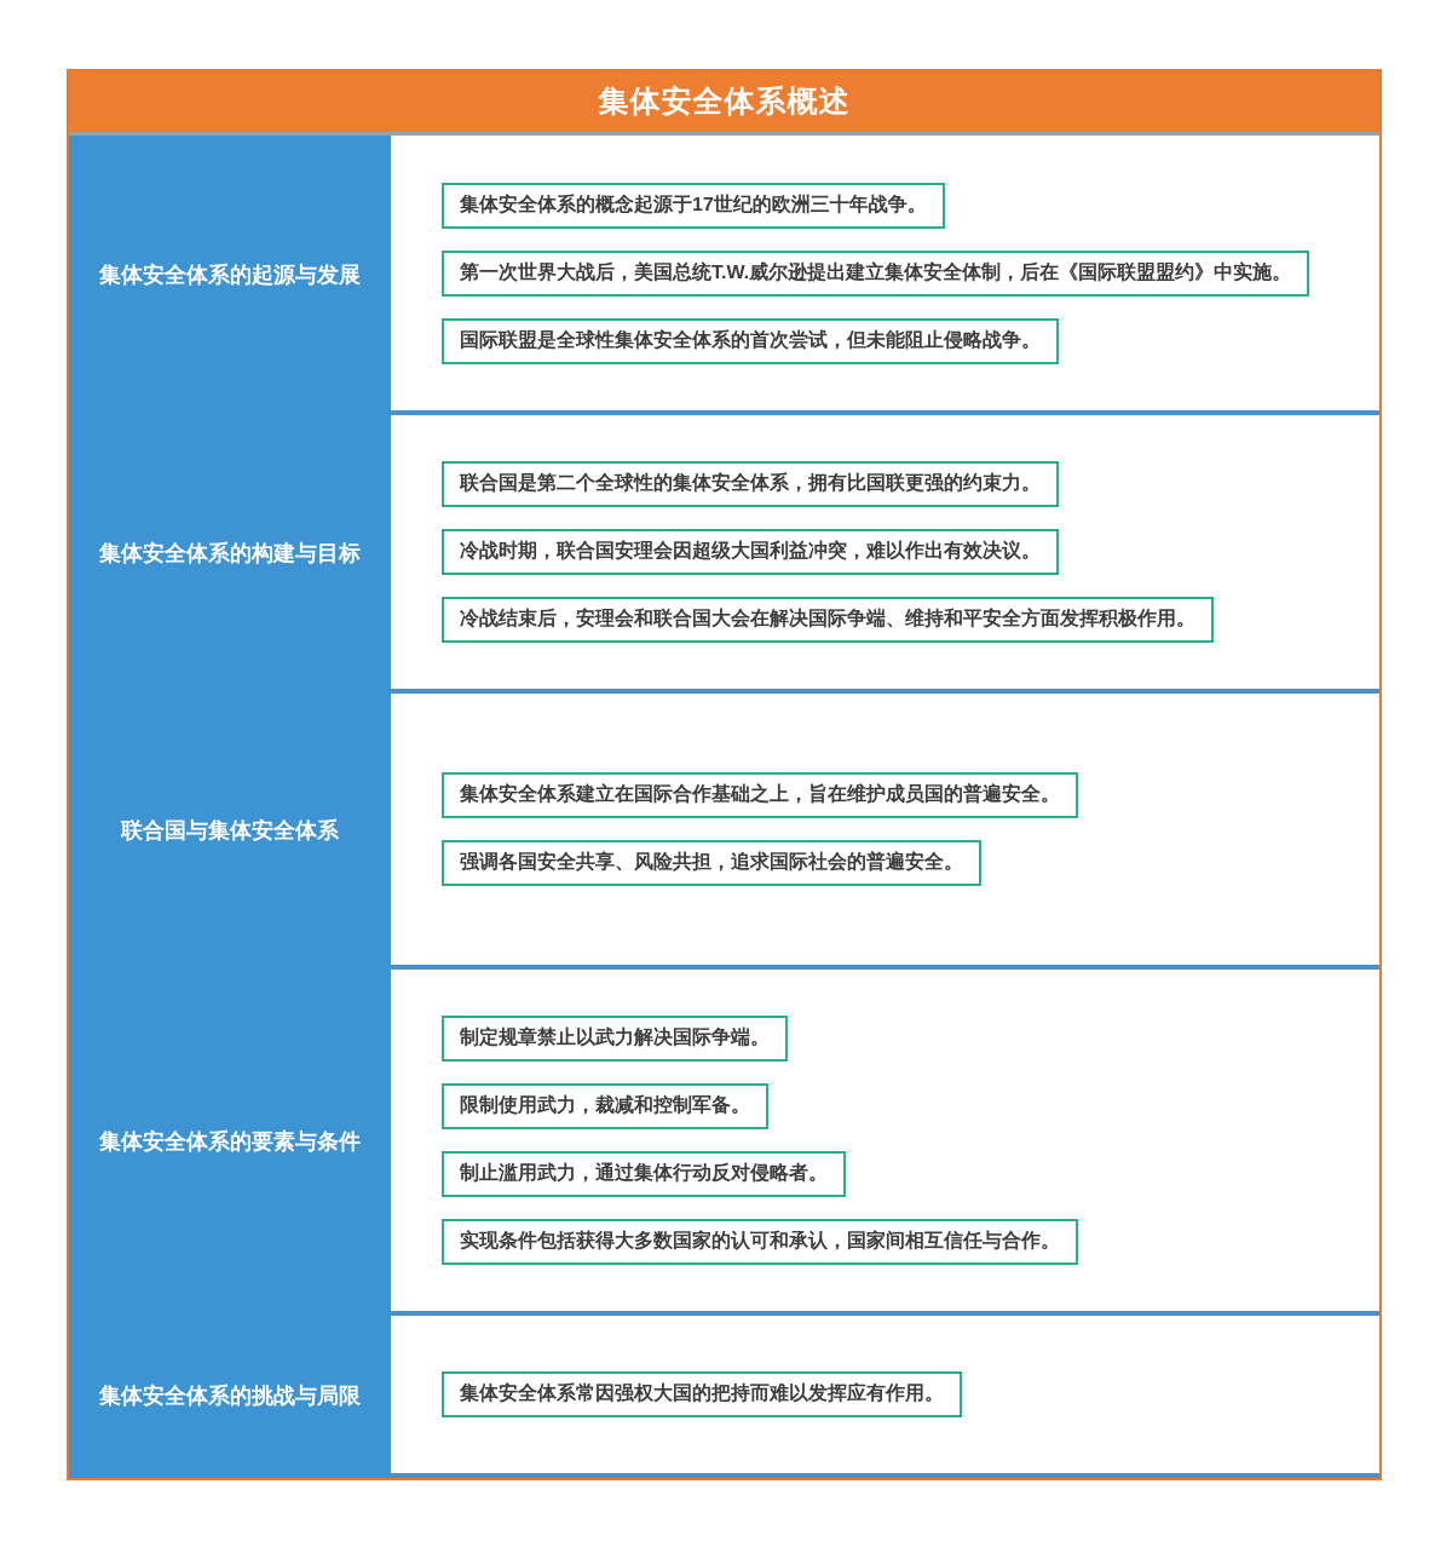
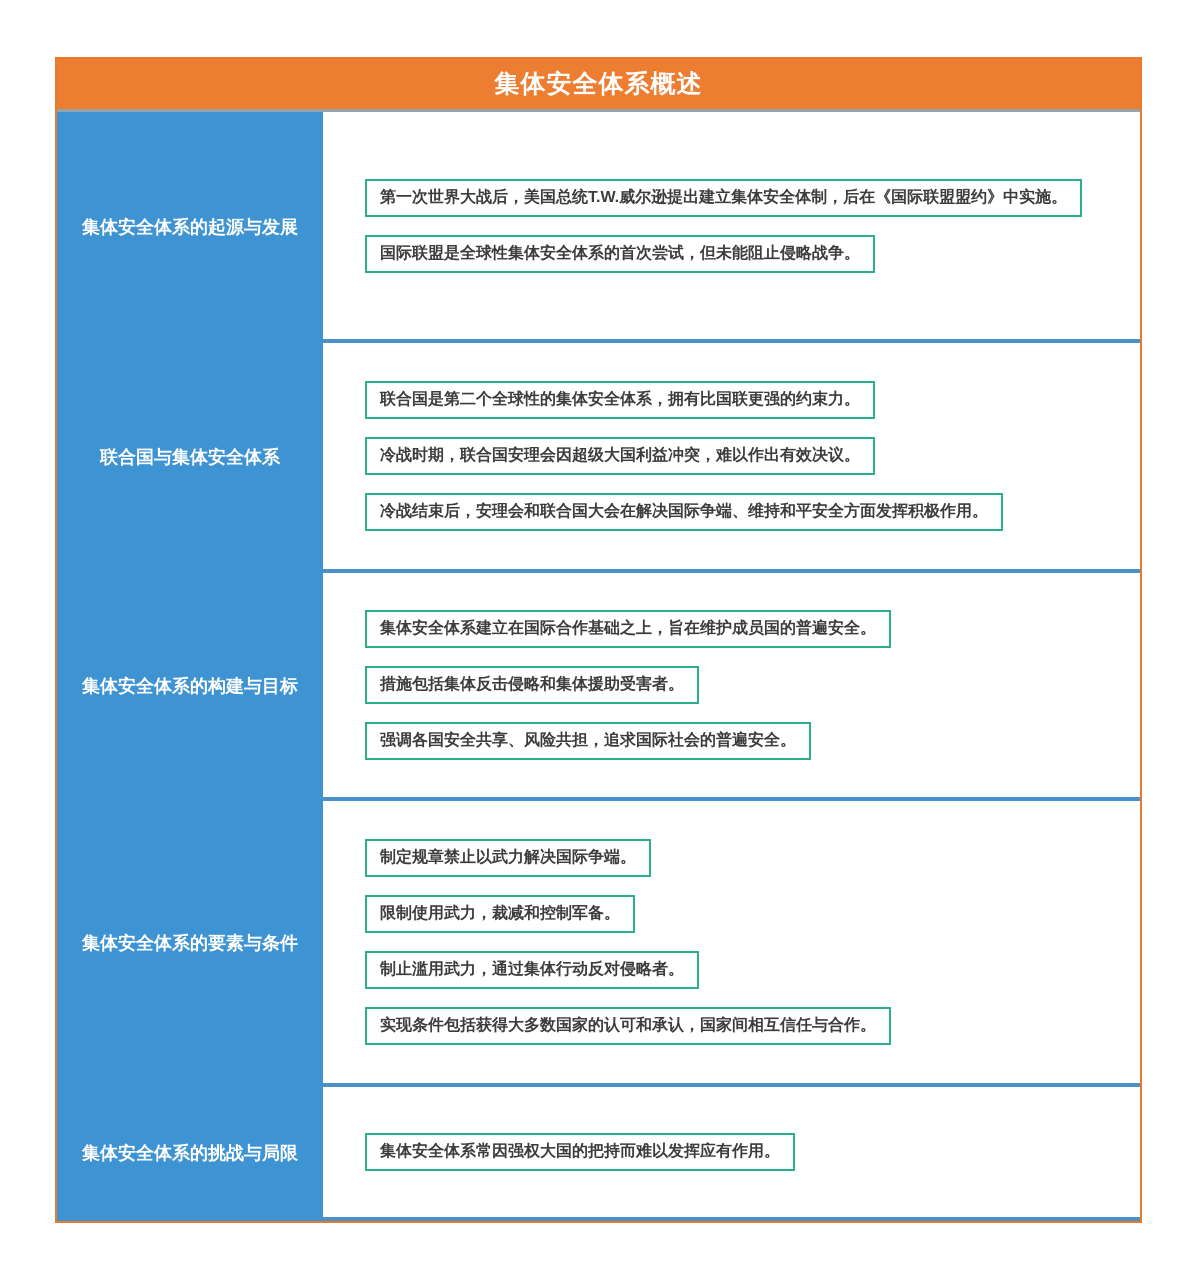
  集体安全体系概述
  集体安全体系的起源与发展
- 集体安全体系的概念起源于17世纪的欧洲三十年战争。
  第一次世界大战后，美国总统T.W.威尔逊提出建立集体安全体制，后在《国际联盟盟约》中实施。
  国际联盟是全球性集体安全体系的首次尝试，但未能阻止侵略战争。
- 集体安全体系的构建与目标
+ 联合国与集体安全体系
  联合国是第二个全球性的集体安全体系，拥有比国联更强的约束力。
  冷战时期，联合国安理会因超级大国利益冲突，难以作出有效决议。
  冷战结束后，安理会和联合国大会在解决国际争端、维持和平安全方面发挥积极作用。
- 联合国与集体安全体系
+ 集体安全体系的构建与目标
  集体安全体系建立在国际合作基础之上，旨在维护成员国的普遍安全。
+ 措施包括集体反击侵略和集体援助受害者。
  强调各国安全共享、风险共担，追求国际社会的普遍安全。
  集体安全体系的要素与条件
  制定规章禁止以武力解决国际争端。
  限制使用武力，裁减和控制军备。
  制止滥用武力，通过集体行动反对侵略者。
  实现条件包括获得大多数国家的认可和承认，国家间相互信任与合作。
  集体安全体系的挑战与局限
  集体安全体系常因强权大国的把持而难以发挥应有作用。
